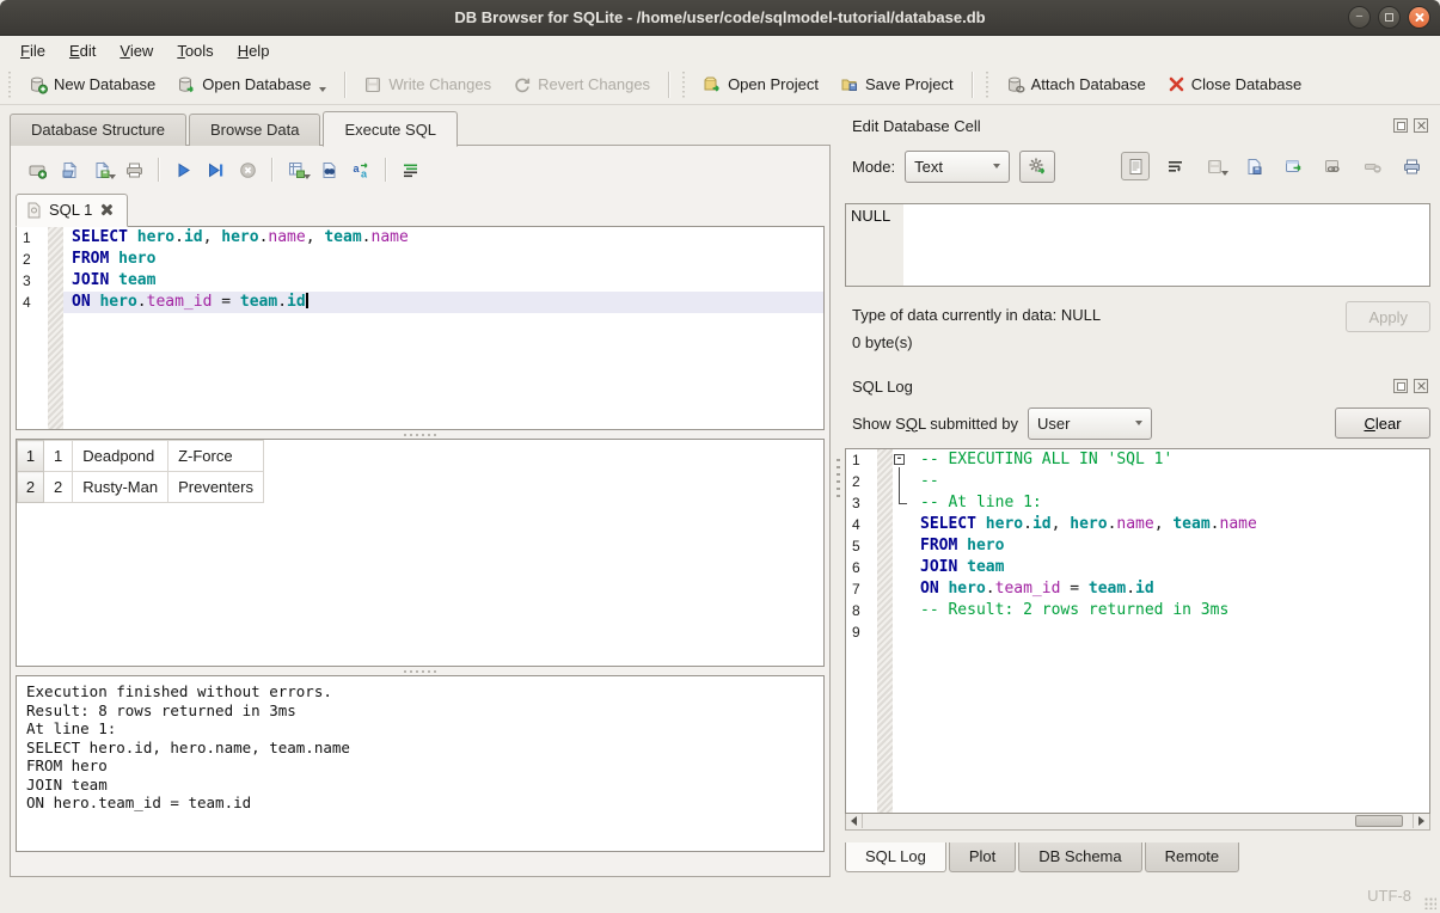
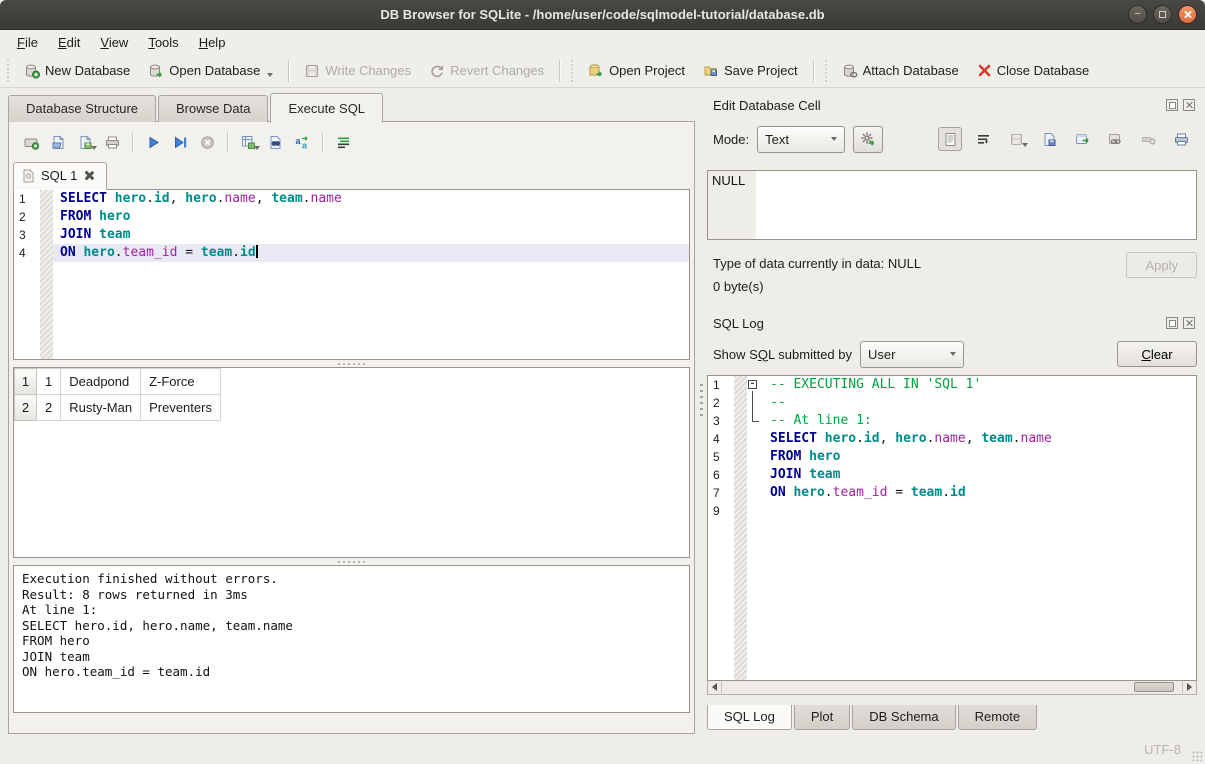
  DB Browser for SQLite - /home/user/code/sqlmodel-tutorial/database.db
  −
  File
  Edit
  View
  Tools
  Help
  New Database
  Open Database
  Write Changes
  Revert Changes
  Open Project
  Save Project
  Attach Database
  Close Database
  Database Structure
  Browse Data
  Execute SQL
  a
  a
  SQL 1
  1
  SELECT hero.id, hero.name, team.name
  2
  FROM hero
  3
  JOIN team
  4
  ON hero.team_id = team.id
  1	1	Deadpond	Z-Force
  2	2	Rusty-Man	Preventers
  Execution finished without errors.
  Result: 8 rows returned in 3ms
  At line 1:
  SELECT hero.id, hero.name, team.name
  FROM hero
  JOIN team
  ON hero.team_id = team.id
  Edit Database Cell
  Mode:
  Text
  NULL
  Type of data currently in data: NULL
  0 byte(s)
  Apply
  SQL Log
  Show SQL submitted by
  User
  Clear
  1
  -
  -- EXECUTING ALL IN 'SQL 1'
  2
  --
  3
  -- At line 1:
  4
  SELECT hero.id, hero.name, team.name
  5
  FROM hero
  6
  JOIN team
  7
  ON hero.team_id = team.id
- 8
- -- Result: 2 rows returned in 3ms
  9
  SQL Log
  Plot
  DB Schema
  Remote
  UTF-8
